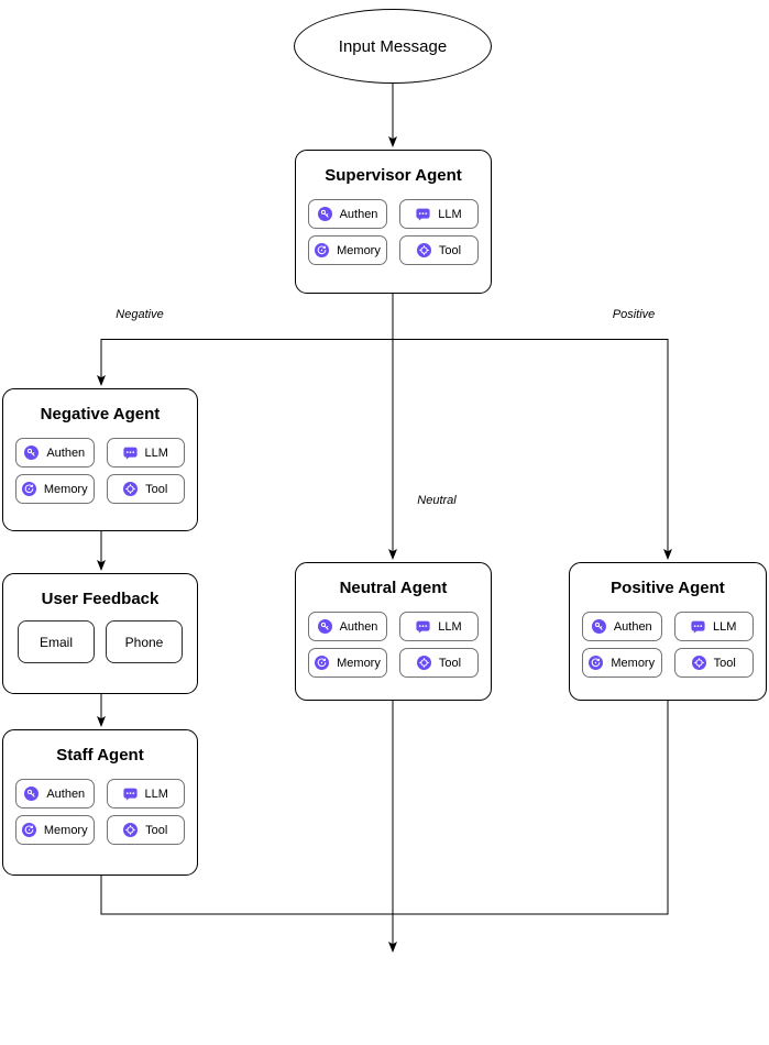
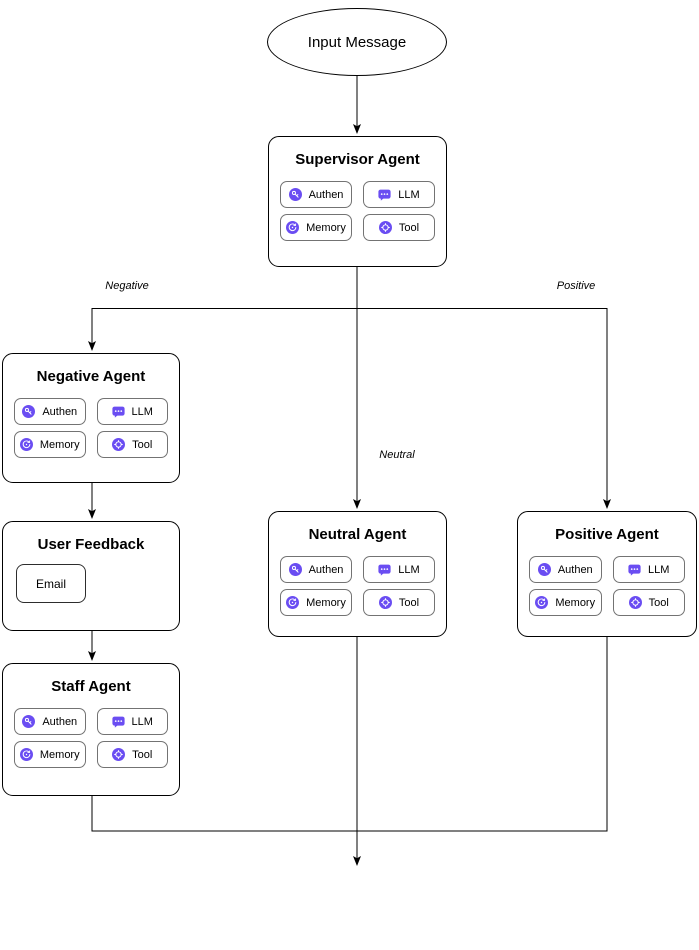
  Input Message
  Supervisor Agent
  Authen
  LLM
  Memory
  Tool
  Negative
  Positive
  Neutral
  Negative Agent
  Authen
  LLM
  Memory
  Tool
  User Feedback
  Email
- Phone
  Staff Agent
  Authen
  LLM
  Memory
  Tool
  Neutral Agent
  Authen
  LLM
  Memory
  Tool
  Positive Agent
  Authen
  LLM
  Memory
  Tool
